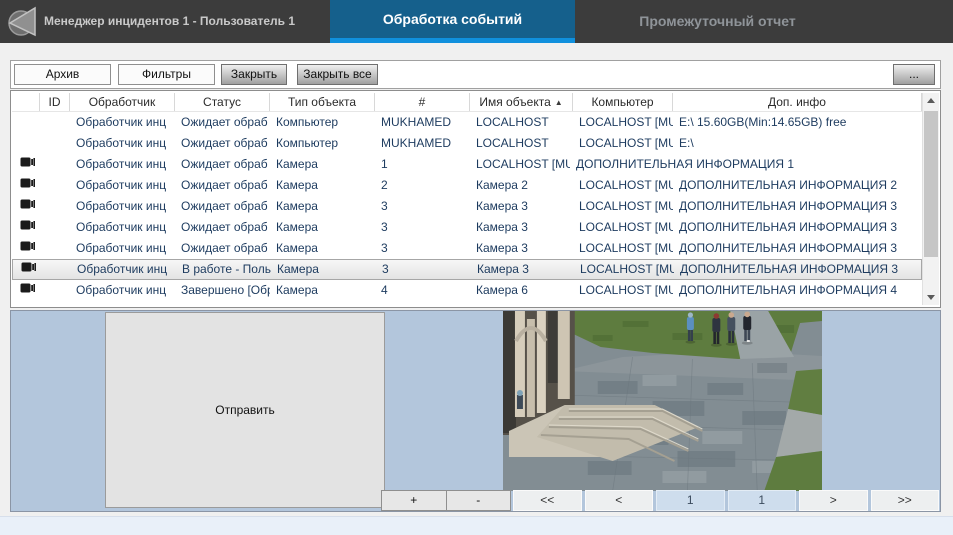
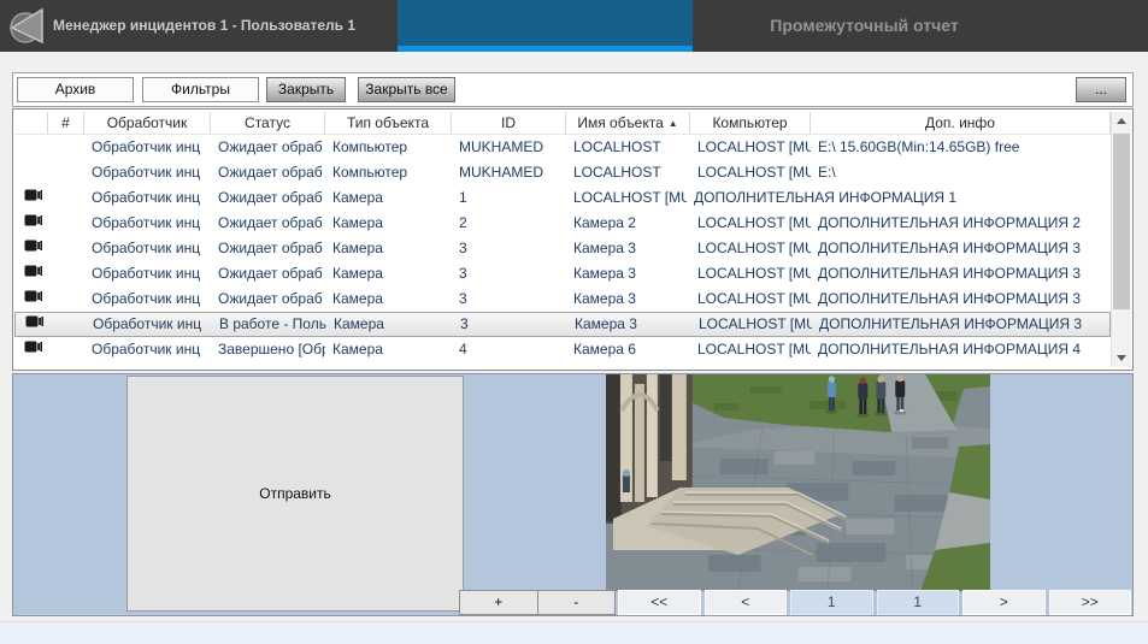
  Менеджер инцидентов 1 - Пользователь 1
- Обработка событий
  Промежуточный отчет
  Архив
  Фильтры
  Закрыть
  Закрыть все
  ...
- ID
+ #
  Обработчик
  Статус
  Тип объекта
- #
+ ID
  Имя объекта ▲
  Компьютер
  Доп. инфо
  Обработчик инц
  Ожидает обраб
  Компьютер
  MUKHAMED
  LOCALHOST
  LOCALHOST [MU
  E:\ 15.60GB(Min:14.65GB) free
  Обработчик инц
  Ожидает обраб
  Компьютер
  MUKHAMED
  LOCALHOST
  LOCALHOST [MU
  E:\
  Обработчик инц
  Ожидает обраб
  Камера
  1
  LOCALHOST [MU
  ДОПОЛНИТЕЛЬНАЯ ИНФОРМАЦИЯ 1
  Обработчик инц
  Ожидает обраб
  Камера
  2
  Камера 2
  LOCALHOST [MU
  ДОПОЛНИТЕЛЬНАЯ ИНФОРМАЦИЯ 2
  Обработчик инц
  Ожидает обраб
  Камера
  3
  Камера 3
  LOCALHOST [MU
  ДОПОЛНИТЕЛЬНАЯ ИНФОРМАЦИЯ 3
  Обработчик инц
  Ожидает обраб
  Камера
  3
  Камера 3
  LOCALHOST [MU
  ДОПОЛНИТЕЛЬНАЯ ИНФОРМАЦИЯ 3
  Обработчик инц
  Ожидает обраб
  Камера
  3
  Камера 3
  LOCALHOST [MU
  ДОПОЛНИТЕЛЬНАЯ ИНФОРМАЦИЯ 3
  Обработчик инц
  В работе - Поль
  Камера
  3
  Камера 3
  LOCALHOST [MU
  ДОПОЛНИТЕЛЬНАЯ ИНФОРМАЦИЯ 3
  Обработчик инц
  Завершено [Об
  Камера
  4
  Камера 6
  LOCALHOST [MU
  ДОПОЛНИТЕЛЬНАЯ ИНФОРМАЦИЯ 4
  Отправить
  +
  -
  <<
  <
  1
  1
  >
  >>
